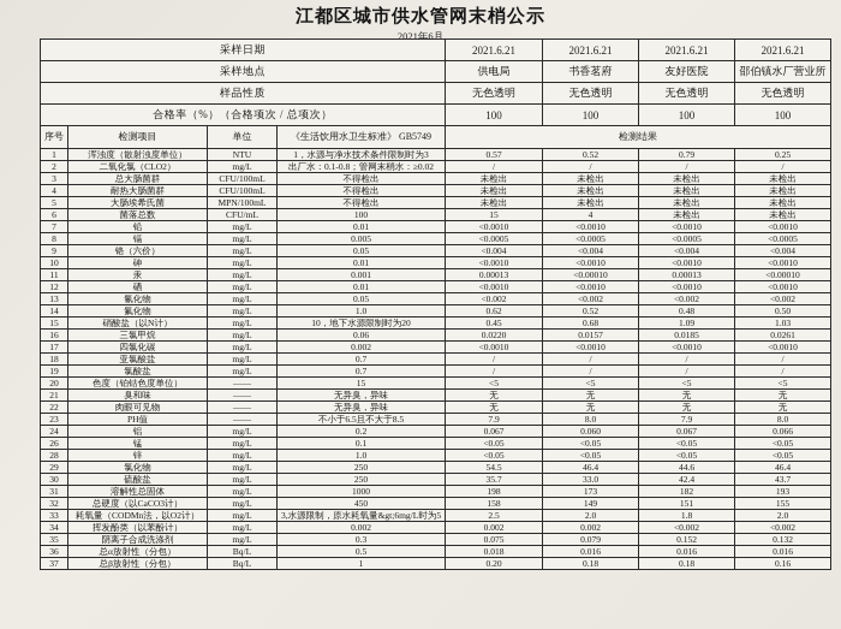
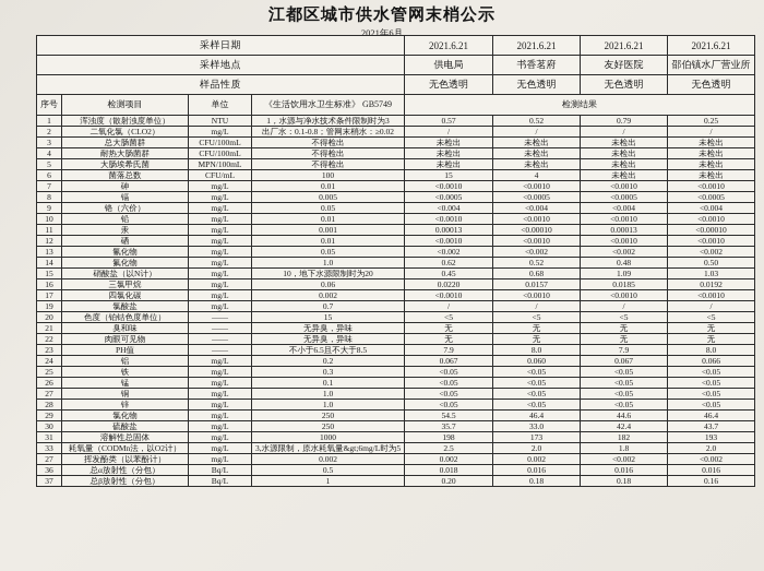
  江都区城市供水管网末梢公示
  2021年6月
  采样日期	2021.6.21	2021.6.21	2021.6.21	2021.6.21
  采样地点	供电局	书香茗府	友好医院	邵伯镇水厂营业所
  样品性质	无色透明	无色透明	无色透明	无色透明
- 合格率（%）（合格项次 / 总项次）	100	100	100	100
  序号	检测项目	单位	《生活饮用水卫生标准》 GB5749	检测结果
  1	浑浊度（散射浊度单位）	NTU	1，水源与净水技术条件限制时为3	0.57	0.52	0.79	0.25
  2	二氧化氯（CLO2）	mg/L	出厂水：0.1-0.8；管网末梢水：≥0.02	/	/	/	/
  3	总大肠菌群	CFU/100mL	不得检出	未检出	未检出	未检出	未检出
  4	耐热大肠菌群	CFU/100mL	不得检出	未检出	未检出	未检出	未检出
  5	大肠埃希氏菌	MPN/100mL	不得检出	未检出	未检出	未检出	未检出
  6	菌落总数	CFU/mL	100	15	4	未检出	未检出
- 7	铅	mg/L	0.01	<0.0010	<0.0010	<0.0010	<0.0010
+ 7	砷	mg/L	0.01	<0.0010	<0.0010	<0.0010	<0.0010
  8	镉	mg/L	0.005	<0.0005	<0.0005	<0.0005	<0.0005
  9	铬（六价）	mg/L	0.05	<0.004	<0.004	<0.004	<0.004
- 10	砷	mg/L	0.01	<0.0010	<0.0010	<0.0010	<0.0010
+ 10	铅	mg/L	0.01	<0.0010	<0.0010	<0.0010	<0.0010
  11	汞	mg/L	0.001	0.00013	<0.00010	0.00013	<0.00010
  12	硒	mg/L	0.01	<0.0010	<0.0010	<0.0010	<0.0010
  13	氰化物	mg/L	0.05	<0.002	<0.002	<0.002	<0.002
  14	氟化物	mg/L	1.0	0.62	0.52	0.48	0.50
  15	硝酸盐（以N计）	mg/L	10，地下水源限制时为20	0.45	0.68	1.09	1.03
- 16	三氯甲烷	mg/L	0.06	0.0220	0.0157	0.0185	0.0261
+ 16	三氯甲烷	mg/L	0.06	0.0220	0.0157	0.0185	0.0192
  17	四氯化碳	mg/L	0.002	<0.0010	<0.0010	<0.0010	<0.0010
- 18	亚氯酸盐	mg/L	0.7	/	/	/	/
  19	氯酸盐	mg/L	0.7	/	/	/	/
  20	色度（铂钴色度单位）	——	15	<5	<5	<5	<5
  21	臭和味	——	无异臭，异味	无	无	无	无
  22	肉眼可见物	——	无异臭，异味	无	无	无	无
  23	PH值	——	不小于6.5且不大于8.5	7.9	8.0	7.9	8.0
  24	铝	mg/L	0.2	0.067	0.060	0.067	0.066
+ 25	铁	mg/L	0.3	<0.05	<0.05	<0.05	<0.05
  26	锰	mg/L	0.1	<0.05	<0.05	<0.05	<0.05
+ 27	铜	mg/L	1.0	<0.05	<0.05	<0.05	<0.05
  28	锌	mg/L	1.0	<0.05	<0.05	<0.05	<0.05
  29	氯化物	mg/L	250	54.5	46.4	44.6	46.4
  30	硫酸盐	mg/L	250	35.7	33.0	42.4	43.7
  31	溶解性总固体	mg/L	1000	198	173	182	193
- 32	总硬度（以CaCO3计）	mg/L	450	158	149	151	155
  33	耗氧量（CODMn法，以O2计）	mg/L	3,水源限制，原水耗氧量&gt;6mg/L时为5	2.5	2.0	1.8	2.0
- 34	挥发酚类（以苯酚计）	mg/L	0.002	0.002	0.002	<0.002	<0.002
+ 27	挥发酚类（以苯酚计）	mg/L	0.002	0.002	0.002	<0.002	<0.002
- 35	阴离子合成洗涤剂	mg/L	0.3	0.075	0.079	0.152	0.132
  36	总α放射性（分包）	Bq/L	0.5	0.018	0.016	0.016	0.016
  37	总β放射性（分包）	Bq/L	1	0.20	0.18	0.18	0.16
